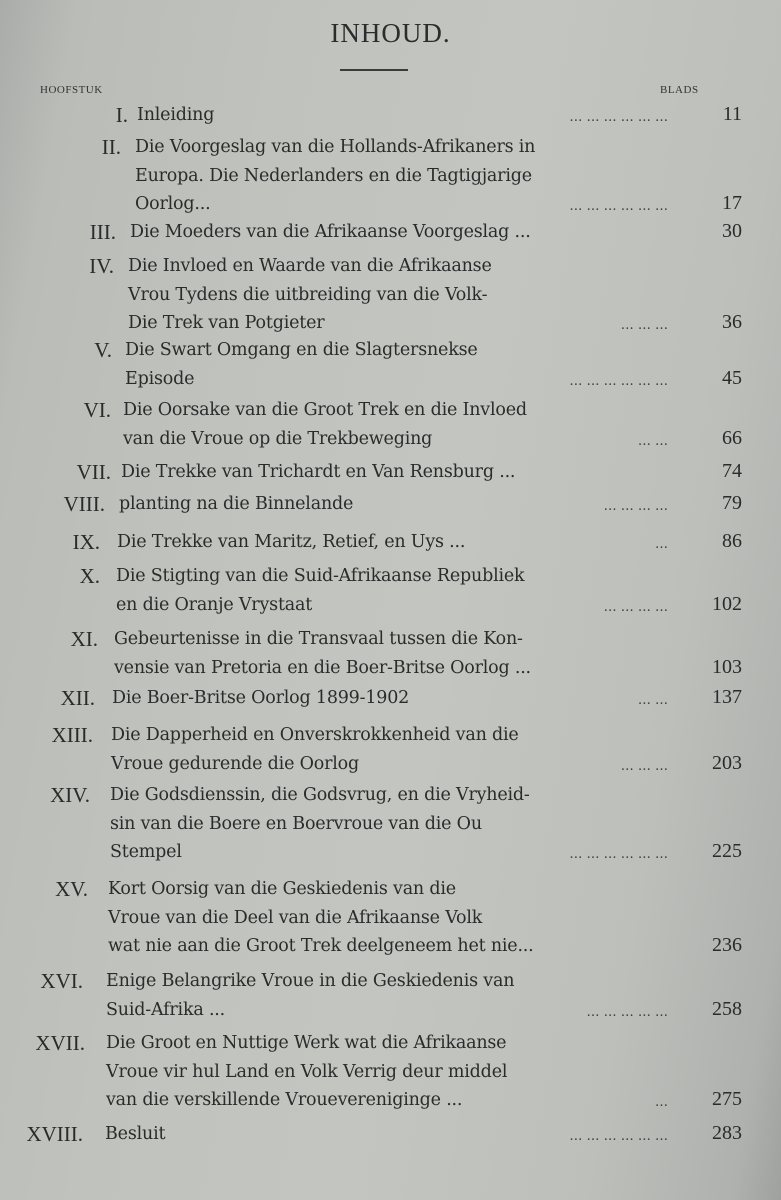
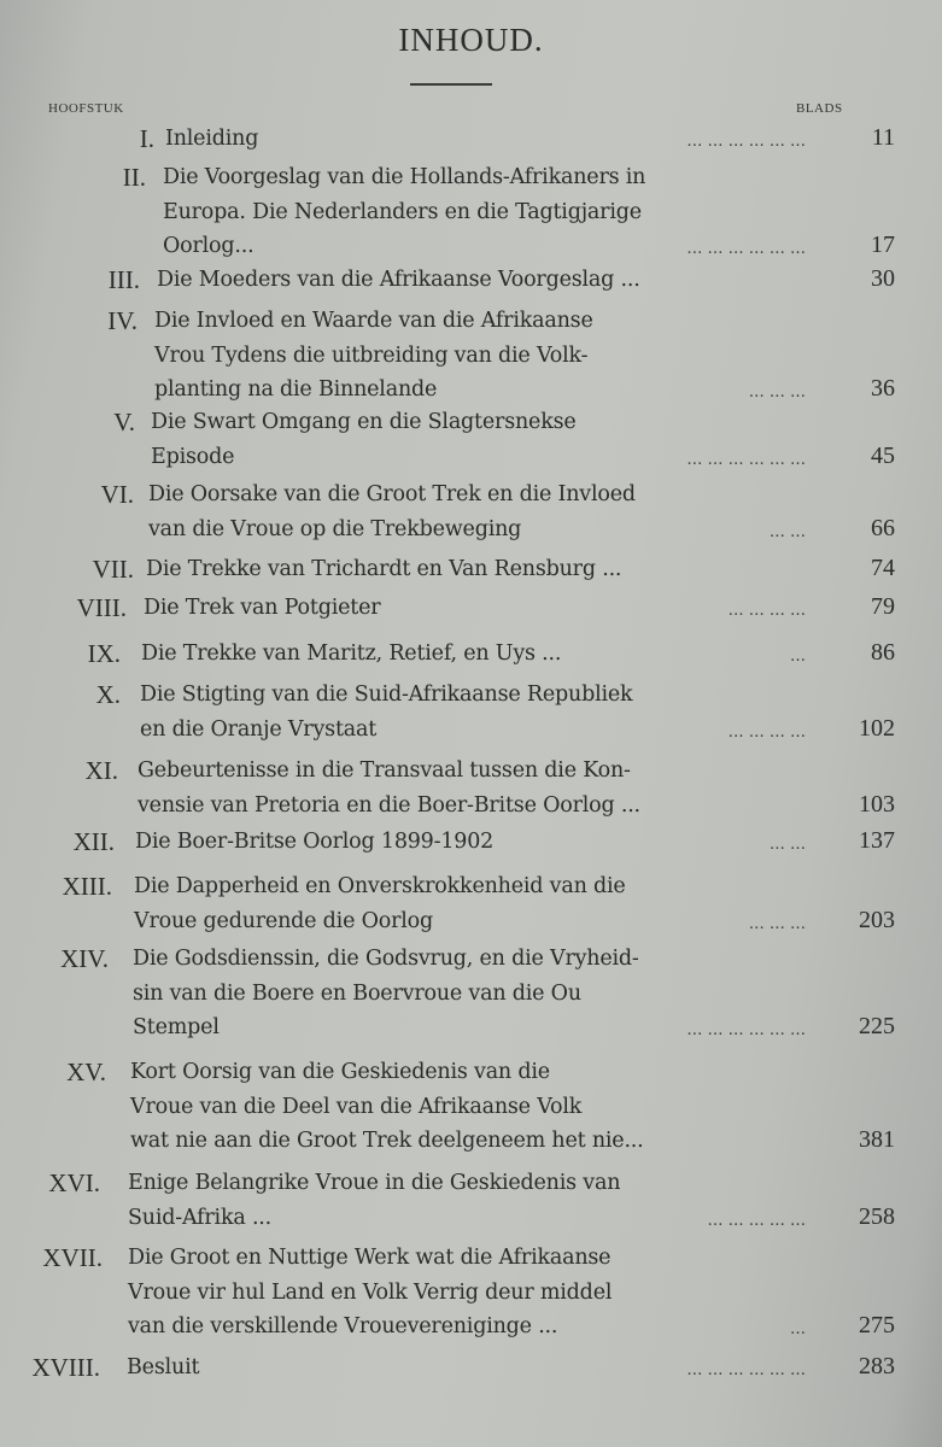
  INHOUD.
  HOOFSTUK
  BLADS
  I.
  Inleiding
  … … … … … …
  11
  II.
  Die Voorgeslag van die Hollands-Afrikaners in
  Europa. Die Nederlanders en die Tagtigjarige
  Oorlog...
  … … … … … …
  17
  III.
  Die Moeders van die Afrikaanse Voorgeslag ...
  30
  IV.
  Die Invloed en Waarde van die Afrikaanse
  Vrou Tydens die uitbreiding van die Volk-
- Die Trek van Potgieter
+ planting na die Binnelande
  … … …
  36
  V.
  Die Swart Omgang en die Slagtersnekse
  Episode
  … … … … … …
  45
  VI.
  Die Oorsake van die Groot Trek en die Invloed
  van die Vroue op die Trekbeweging
  … …
  66
  VII.
  Die Trekke van Trichardt en Van Rensburg ...
  74
  VIII.
- planting na die Binnelande
+ Die Trek van Potgieter
  … … … …
  79
  IX.
  Die Trekke van Maritz, Retief, en Uys ...
  …
  86
  X.
  Die Stigting van die Suid-Afrikaanse Republiek
  en die Oranje Vrystaat
  … … … …
  102
  XI.
  Gebeurtenisse in die Transvaal tussen die Kon-
  vensie van Pretoria en die Boer-Britse Oorlog ...
  103
  XII.
  Die Boer-Britse Oorlog 1899-1902
  … …
  137
  XIII.
  Die Dapperheid en Onverskrokkenheid van die
  Vroue gedurende die Oorlog
  … … …
  203
  XIV.
  Die Godsdienssin, die Godsvrug, en die Vryheid-
  sin van die Boere en Boervroue van die Ou
  Stempel
  … … … … … …
  225
  XV.
  Kort Oorsig van die Geskiedenis van die
  Vroue van die Deel van die Afrikaanse Volk
  wat nie aan die Groot Trek deelgeneem het nie...
- 236
+ 381
  XVI.
  Enige Belangrike Vroue in die Geskiedenis van
  Suid-Afrika ...
  … … … … …
  258
  XVII.
  Die Groot en Nuttige Werk wat die Afrikaanse
  Vroue vir hul Land en Volk Verrig deur middel
  van die verskillende Vrouevereniginge ...
  …
  275
  XVIII.
  Besluit
  … … … … … …
  283
